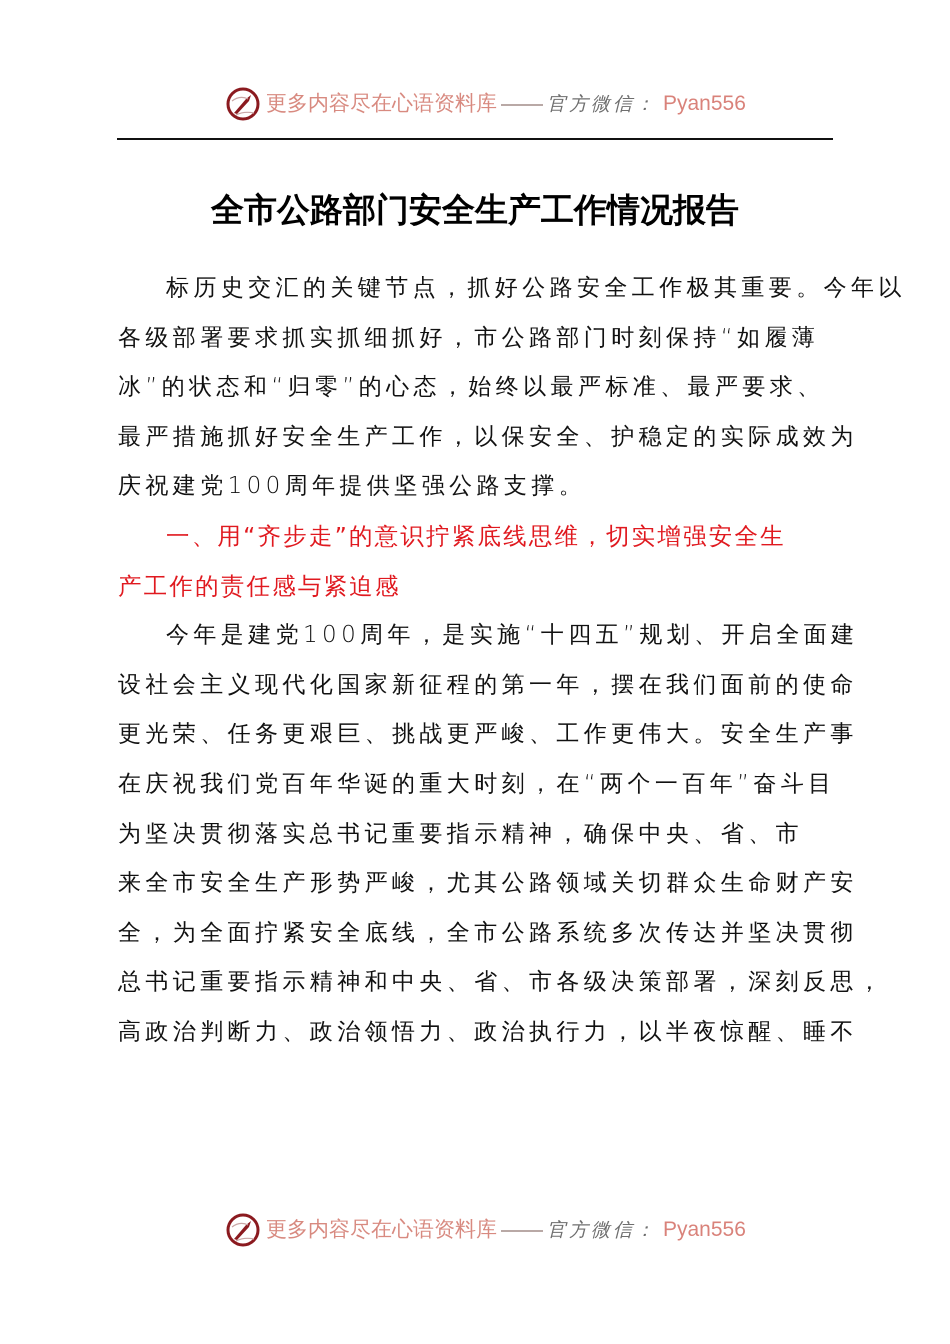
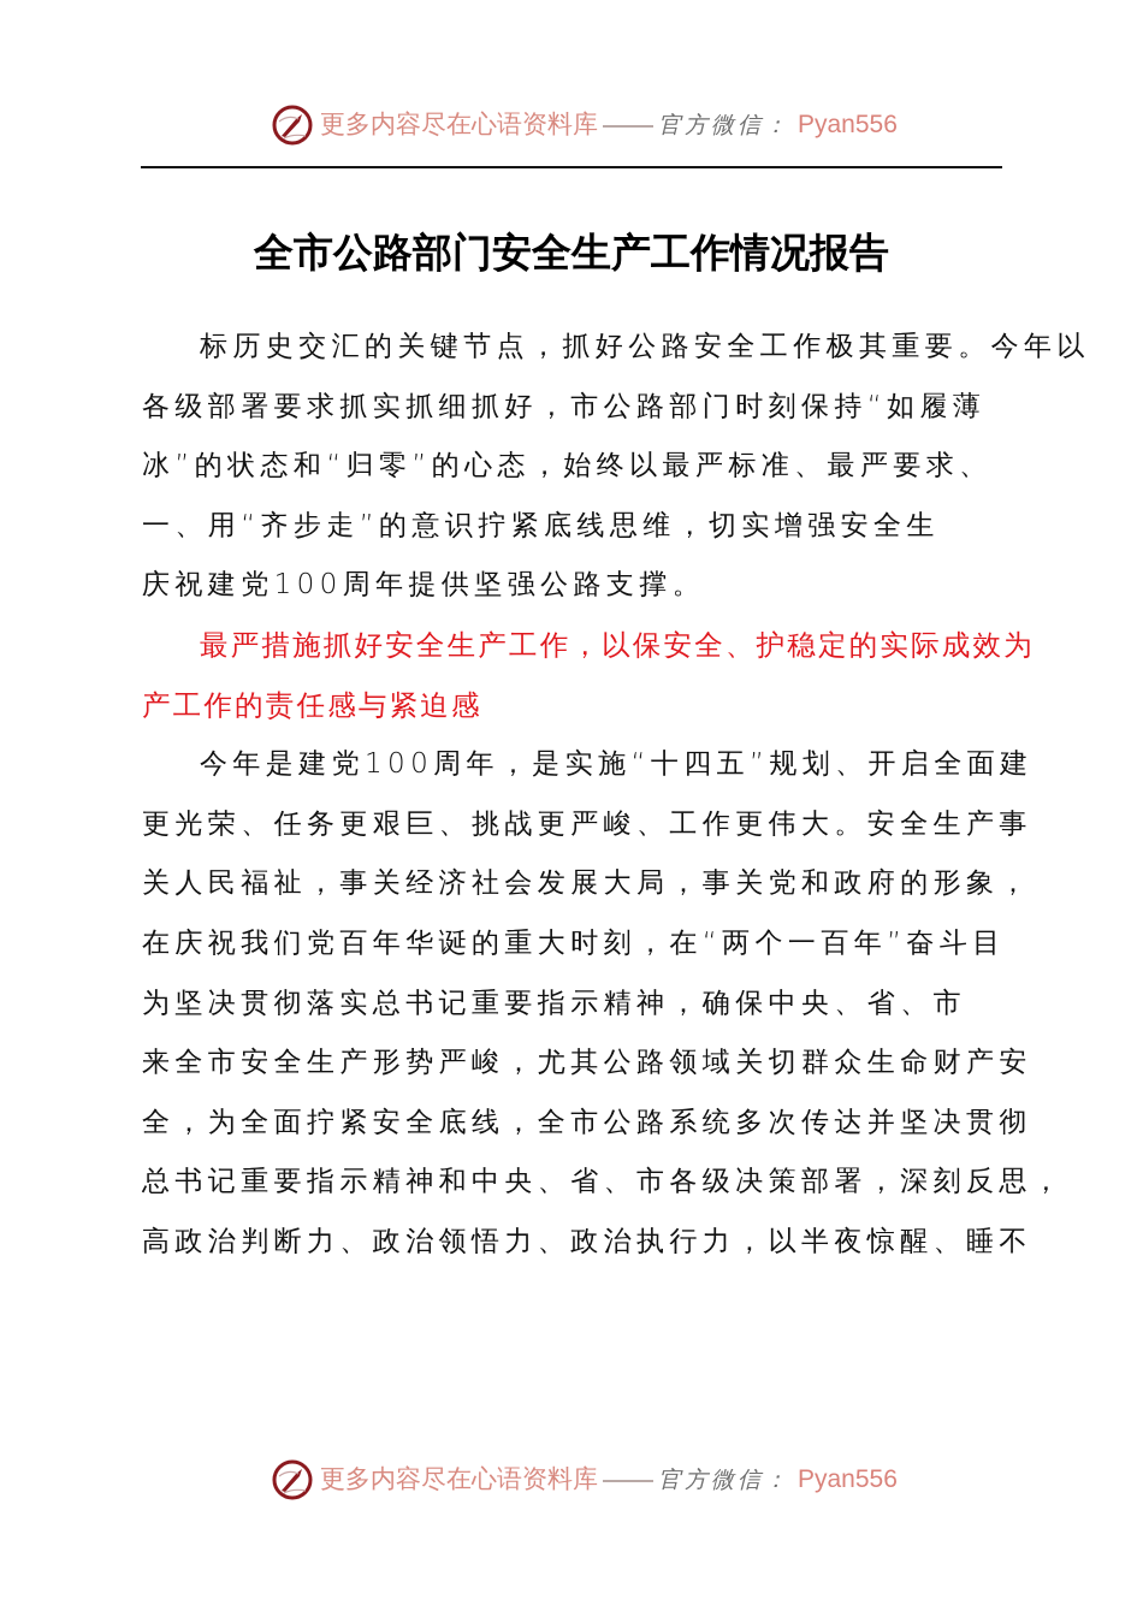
  更多内容尽在心语资料库
  官方微信：
  Pyan556
  全市公路部门安全生产工作情况报告
  标历史交汇的关键节点，抓好公路安全工作极其重要。今年以
  各级部署要求抓实抓细抓好，市公路部门时刻保持“如履薄
  冰”的状态和“归零”的心态，始终以最严标准、最严要求、
- 最严措施抓好安全生产工作，以保安全、护稳定的实际成效为
+ 一、用“齐步走”的意识拧紧底线思维，切实增强安全生
  庆祝建党100周年提供坚强公路支撑。
- 一、用“齐步走”的意识拧紧底线思维，切实增强安全生
+ 最严措施抓好安全生产工作，以保安全、护稳定的实际成效为
  产工作的责任感与紧迫感
  今年是建党100周年，是实施“十四五”规划、开启全面建
- 设社会主义现代化国家新征程的第一年，摆在我们面前的使命
  更光荣、任务更艰巨、挑战更严峻、工作更伟大。安全生产事
+ 关人民福祉，事关经济社会发展大局，事关党和政府的形象，
  在庆祝我们党百年华诞的重大时刻，在“两个一百年”奋斗目
  为坚决贯彻落实总书记重要指示精神，确保中央、省、市
  来全市安全生产形势严峻，尤其公路领域关切群众生命财产安
  全，为全面拧紧安全底线，全市公路系统多次传达并坚决贯彻
  总书记重要指示精神和中央、省、市各级决策部署，深刻反思，
  高政治判断力、政治领悟力、政治执行力，以半夜惊醒、睡不
  更多内容尽在心语资料库
  官方微信：
  Pyan556
